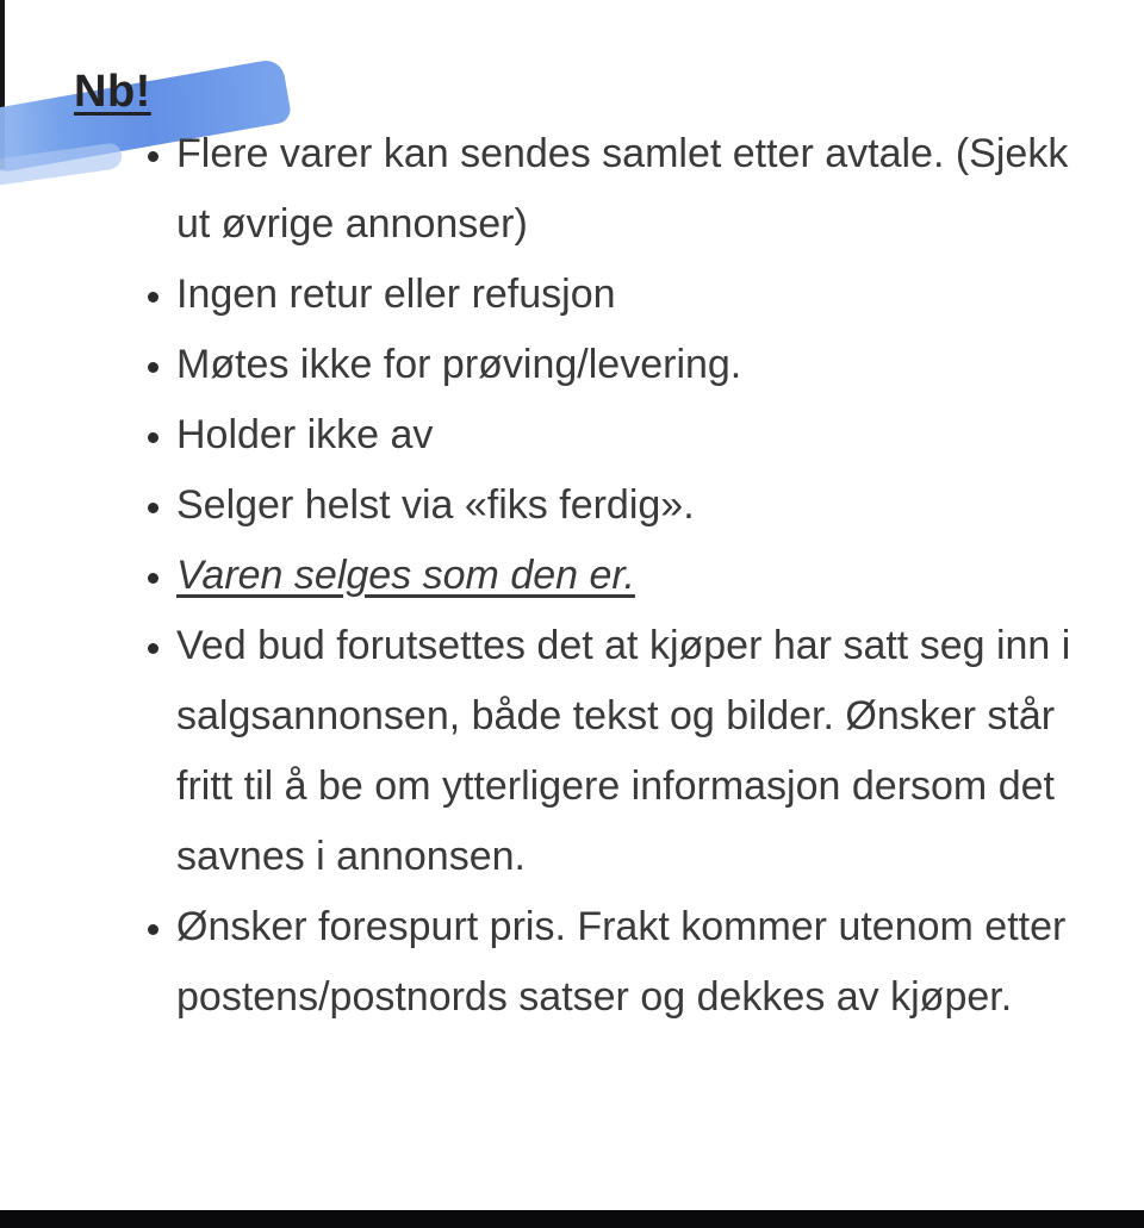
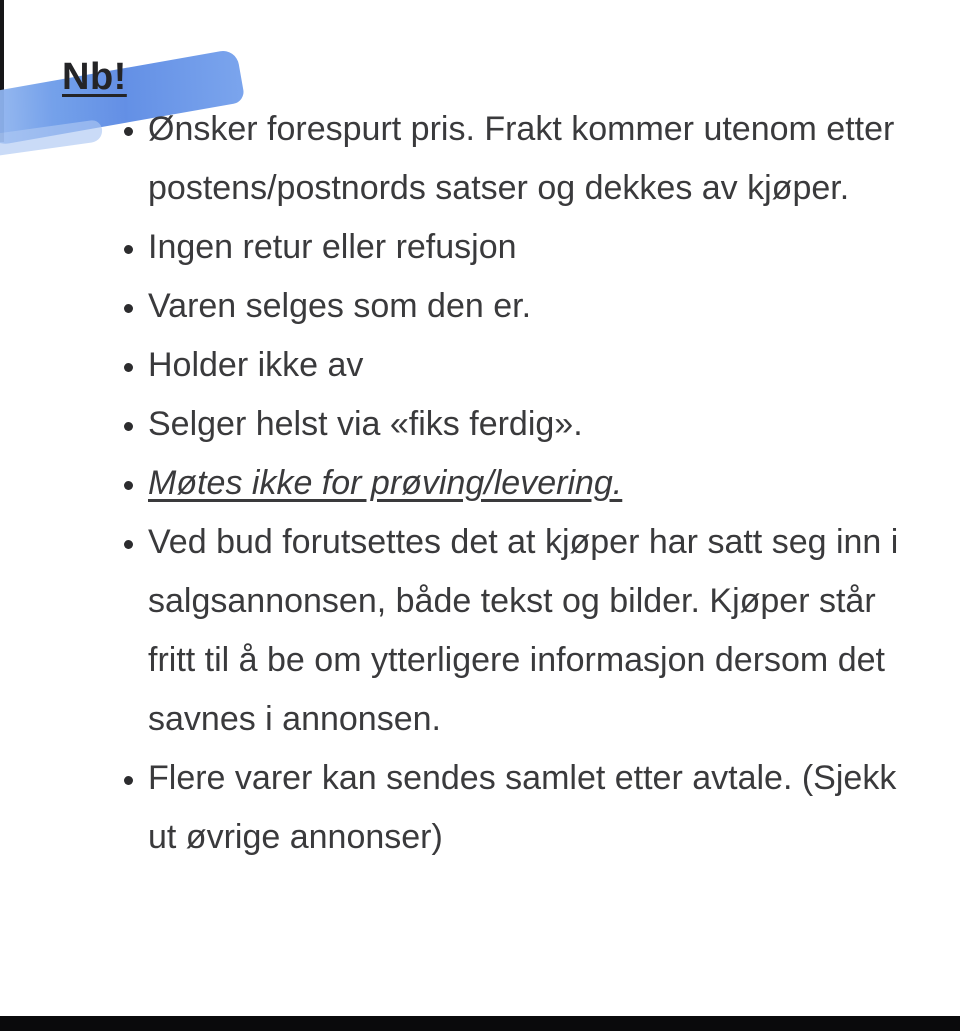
  Nb!
- Flere varer kan sendes samlet etter avtale. (Sjekk ut øvrige annonser)
+ Ønsker forespurt pris. Frakt kommer utenom etter postens/postnords satser og dekkes av kjøper.
  Ingen retur eller refusjon
- Møtes ikke for prøving/levering.
+ Varen selges som den er.
  Holder ikke av
  Selger helst via «fiks ferdig».
- Varen selges som den er.
+ Møtes ikke for prøving/levering.
- Ved bud forutsettes det at kjøper har satt seg inn i salgsannonsen, både tekst og bilder. Ønsker står fritt til å be om ytterligere informasjon dersom det savnes i annonsen.
+ Ved bud forutsettes det at kjøper har satt seg inn i salgsannonsen, både tekst og bilder. Kjøper står fritt til å be om ytterligere informasjon dersom det savnes i annonsen.
- Ønsker forespurt pris. Frakt kommer utenom etter postens/postnords satser og dekkes av kjøper.
+ Flere varer kan sendes samlet etter avtale. (Sjekk ut øvrige annonser)
